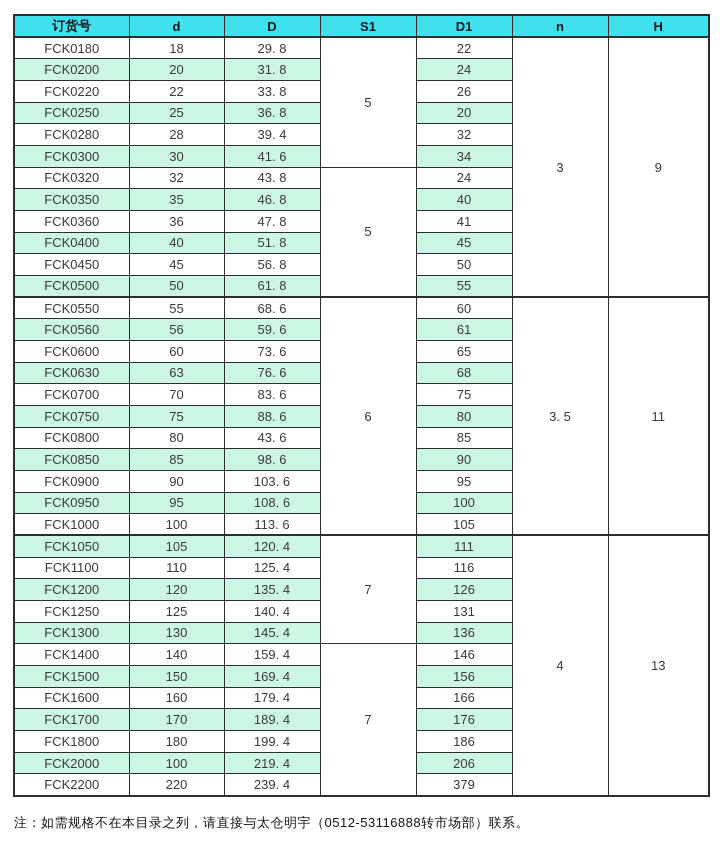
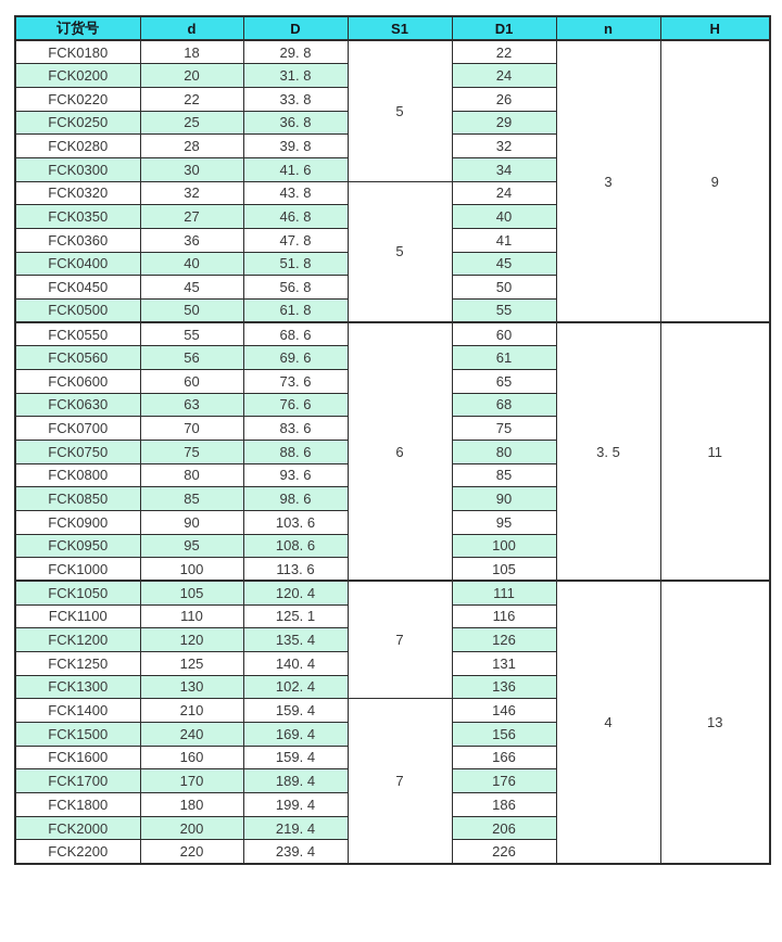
  订货号	d	D	S1	D1	n	H
  FCK0180	18	29. 8	5	22	3	9
  FCK0200	20	31. 8	24
  FCK0220	22	33. 8	26
- FCK0250	25	36. 8	20
+ FCK0250	25	36. 8	29
- FCK0280	28	39. 4	32
+ FCK0280	28	39. 8	32
  FCK0300	30	41. 6	34
  FCK0320	32	43. 8	5	24
- FCK0350	35	46. 8	40
+ FCK0350	27	46. 8	40
  FCK0360	36	47. 8	41
  FCK0400	40	51. 8	45
  FCK0450	45	56. 8	50
  FCK0500	50	61. 8	55
  FCK0550	55	68. 6	6	60	3. 5	11
- FCK0560	56	59. 6	61
+ FCK0560	56	69. 6	61
  FCK0600	60	73. 6	65
  FCK0630	63	76. 6	68
  FCK0700	70	83. 6	75
  FCK0750	75	88. 6	80
- FCK0800	80	43. 6	85
+ FCK0800	80	93. 6	85
  FCK0850	85	98. 6	90
  FCK0900	90	103. 6	95
  FCK0950	95	108. 6	100
  FCK1000	100	113. 6	105
  FCK1050	105	120. 4	7	111	4	13
- FCK1100	110	125. 4	116
+ FCK1100	110	125. 1	116
  FCK1200	120	135. 4	126
  FCK1250	125	140. 4	131
- FCK1300	130	145. 4	136
+ FCK1300	130	102. 4	136
- FCK1400	140	159. 4	7	146
+ FCK1400	210	159. 4	7	146
- FCK1500	150	169. 4	156
+ FCK1500	240	169. 4	156
- FCK1600	160	179. 4	166
+ FCK1600	160	159. 4	166
  FCK1700	170	189. 4	176
  FCK1800	180	199. 4	186
- FCK2000	100	219. 4	206
+ FCK2000	200	219. 4	206
- FCK2200	220	239. 4	379
+ FCK2200	220	239. 4	226
- 注：如需规格不在本目录之列，请直接与太仓明宇（0512-53116888转市场部）联系。
